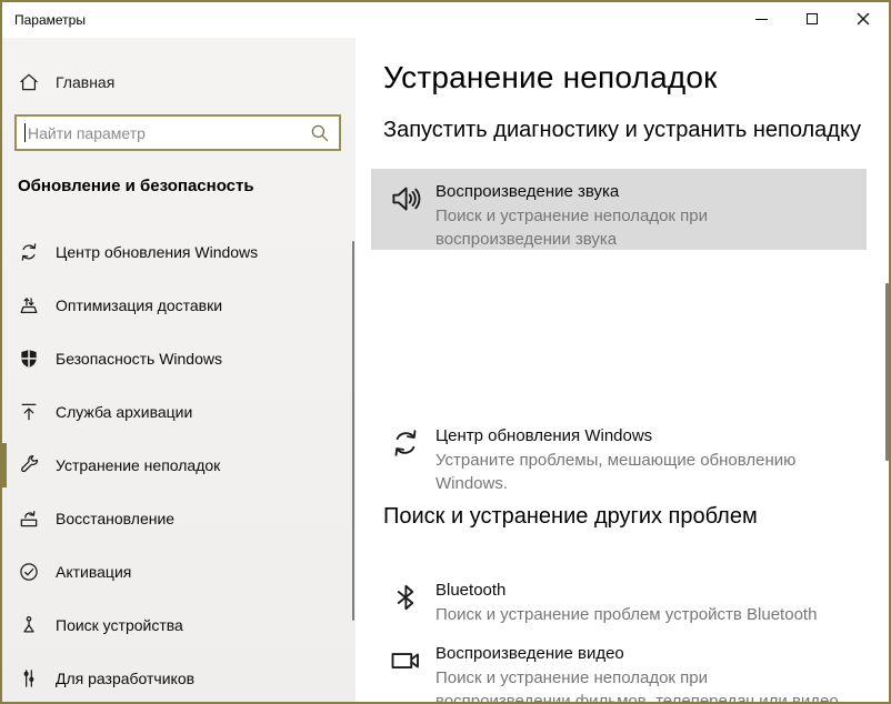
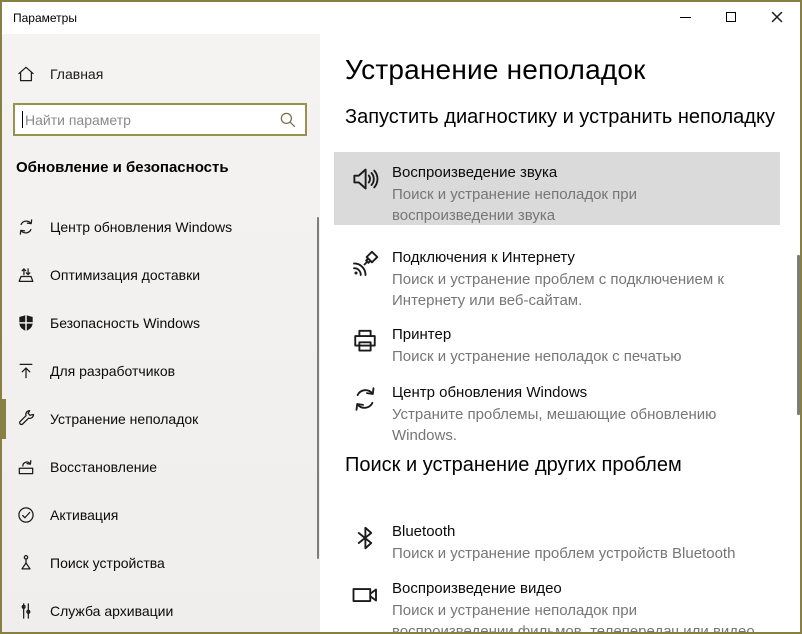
  Параметры
  Главная
  Найти параметр
  Обновление и безопасность
  Центр обновления Windows
  Оптимизация доставки
  Безопасность Windows
- Служба архивации
+ Для разработчиков
  Устранение неполадок
  Восстановление
  Активация
  Поиск устройства
- Для разработчиков
+ Служба архивации
  Устранение неполадок
  Запустить диагностику и устранить неполадку
  Воспроизведение звука
  Поиск и устранение неполадок при воспроизведении звука
+ Подключения к Интернету
+ Поиск и устранение проблем с подключением к Интернету или веб-сайтам.
+ Принтер
+ Поиск и устранение неполадок с печатью
  Центр обновления Windows
  Устраните проблемы, мешающие обновлению Windows.
  Поиск и устранение других проблем
  Bluetooth
  Поиск и устранение проблем устройств Bluetooth
  Воспроизведение видео
  Поиск и устранение неполадок при воспроизведении фильмов, телепередач или видео
